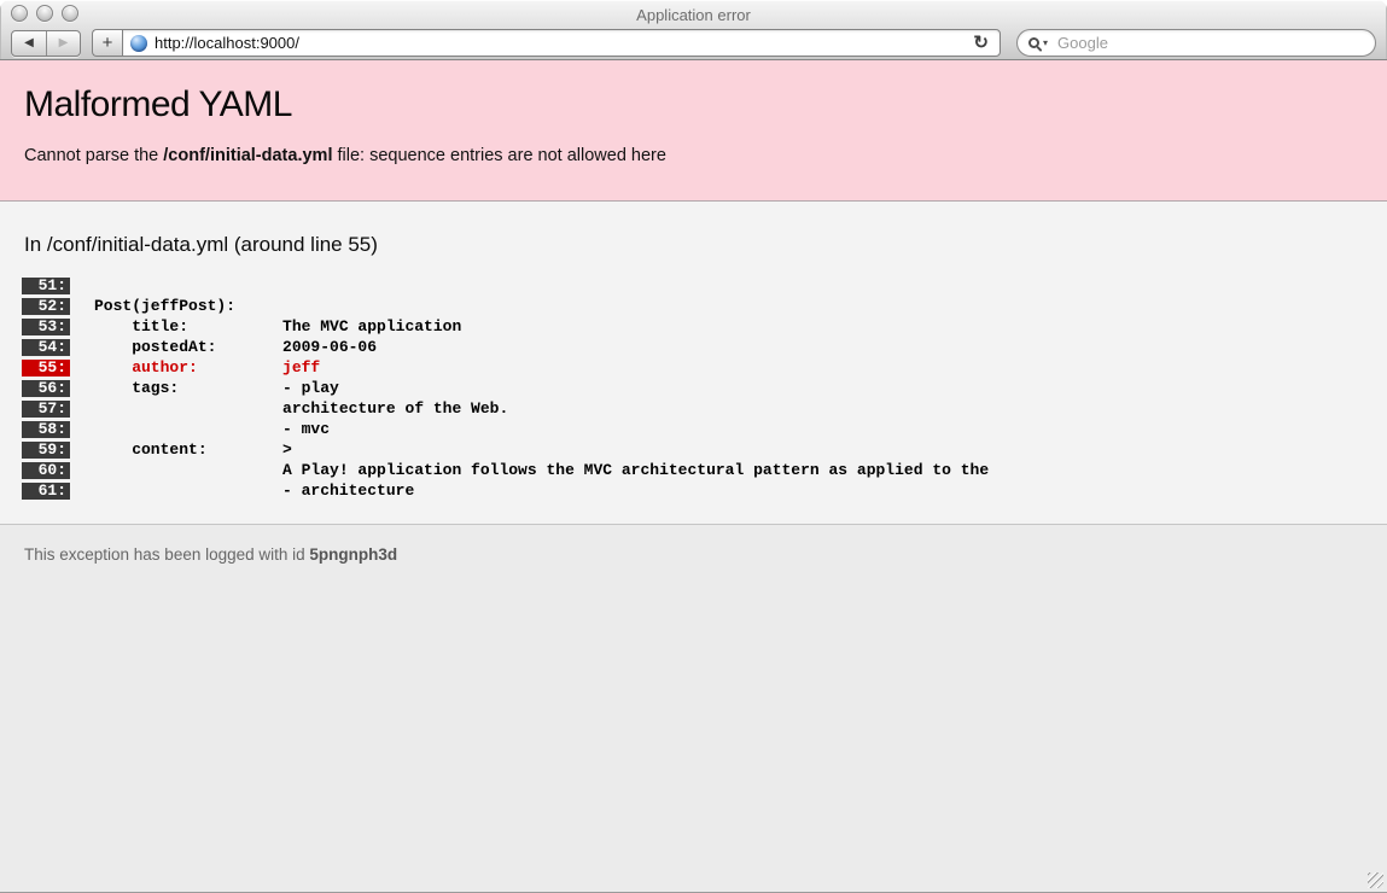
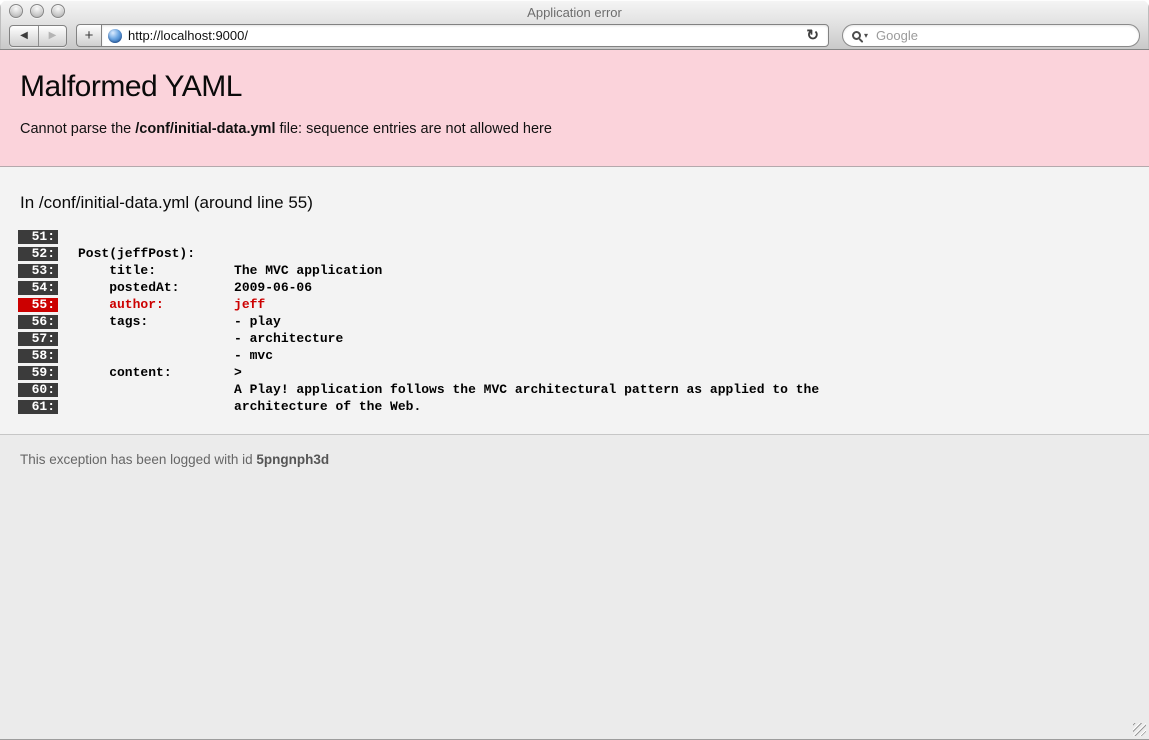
  Application error
  ◀
  ▶
  +
  http://localhost:9000/
  ↻
  ▾
  Google
  Malformed YAML
  Cannot parse the /conf/initial-data.yml file: sequence entries are not allowed here
  In /conf/initial-data.yml (around line 55)
  51:
  52:
  Post(jeffPost):
  53:
  title: The MVC application
  54:
  postedAt: 2009-06-06
  55:
  author: jeff
  56:
  tags: - play
  57:
- architecture of the Web.
+ - architecture
  58:
  - mvc
  59:
  content: >
  60:
  A Play! application follows the MVC architectural pattern as applied to the
  61:
- - architecture
+ architecture of the Web.
  This exception has been logged with id 5pngnph3d
